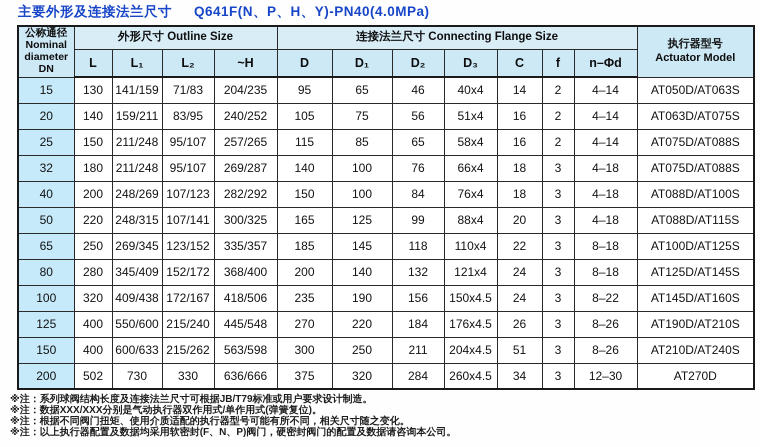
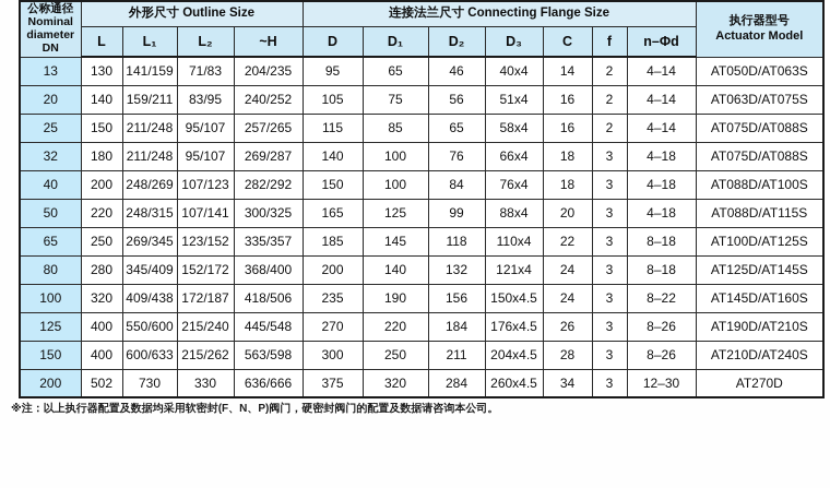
- 主要外形及连接法兰尺寸 Q641F(N、P、H、Y)-PN40(4.0MPa)
  公称通径 Nominal diameter DN	外形尺寸 Outline Size	连接法兰尺寸 Connecting Flange Size	执行器型号 Actuator Model
  L	L₁	L₂	~H	D	D₁	D₂	D₃	C	f	n–Φd
- 15	130	141/159	71/83	204/235	95	65	46	40x4	14	2	4–14	AT050D/AT063S
+ 13	130	141/159	71/83	204/235	95	65	46	40x4	14	2	4–14	AT050D/AT063S
  20	140	159/211	83/95	240/252	105	75	56	51x4	16	2	4–14	AT063D/AT075S
  25	150	211/248	95/107	257/265	115	85	65	58x4	16	2	4–14	AT075D/AT088S
  32	180	211/248	95/107	269/287	140	100	76	66x4	18	3	4–18	AT075D/AT088S
  40	200	248/269	107/123	282/292	150	100	84	76x4	18	3	4–18	AT088D/AT100S
  50	220	248/315	107/141	300/325	165	125	99	88x4	20	3	4–18	AT088D/AT115S
  65	250	269/345	123/152	335/357	185	145	118	110x4	22	3	8–18	AT100D/AT125S
  80	280	345/409	152/172	368/400	200	140	132	121x4	24	3	8–18	AT125D/AT145S
- 100	320	409/438	172/167	418/506	235	190	156	150x4.5	24	3	8–22	AT145D/AT160S
+ 100	320	409/438	172/187	418/506	235	190	156	150x4.5	24	3	8–22	AT145D/AT160S
  125	400	550/600	215/240	445/548	270	220	184	176x4.5	26	3	8–26	AT190D/AT210S
- 150	400	600/633	215/262	563/598	300	250	211	204x4.5	51	3	8–26	AT210D/AT240S
+ 150	400	600/633	215/262	563/598	300	250	211	204x4.5	28	3	8–26	AT210D/AT240S
  200	502	730	330	636/666	375	320	284	260x4.5	34	3	12–30	AT270D
- ※注：系列球阀结构长度及连接法兰尺寸可根据JB/T79标准或用户要求设计制造。
- ※注：数据XXX/XXX分别是气动执行器双作用式/单作用式(弹簧复位)。
- ※注：根据不同阀门扭矩、使用介质适配的执行器型号可能有所不同，相关尺寸随之变化。
  ※注：以上执行器配置及数据均采用软密封(F、N、P)阀门，硬密封阀门的配置及数据请咨询本公司。
